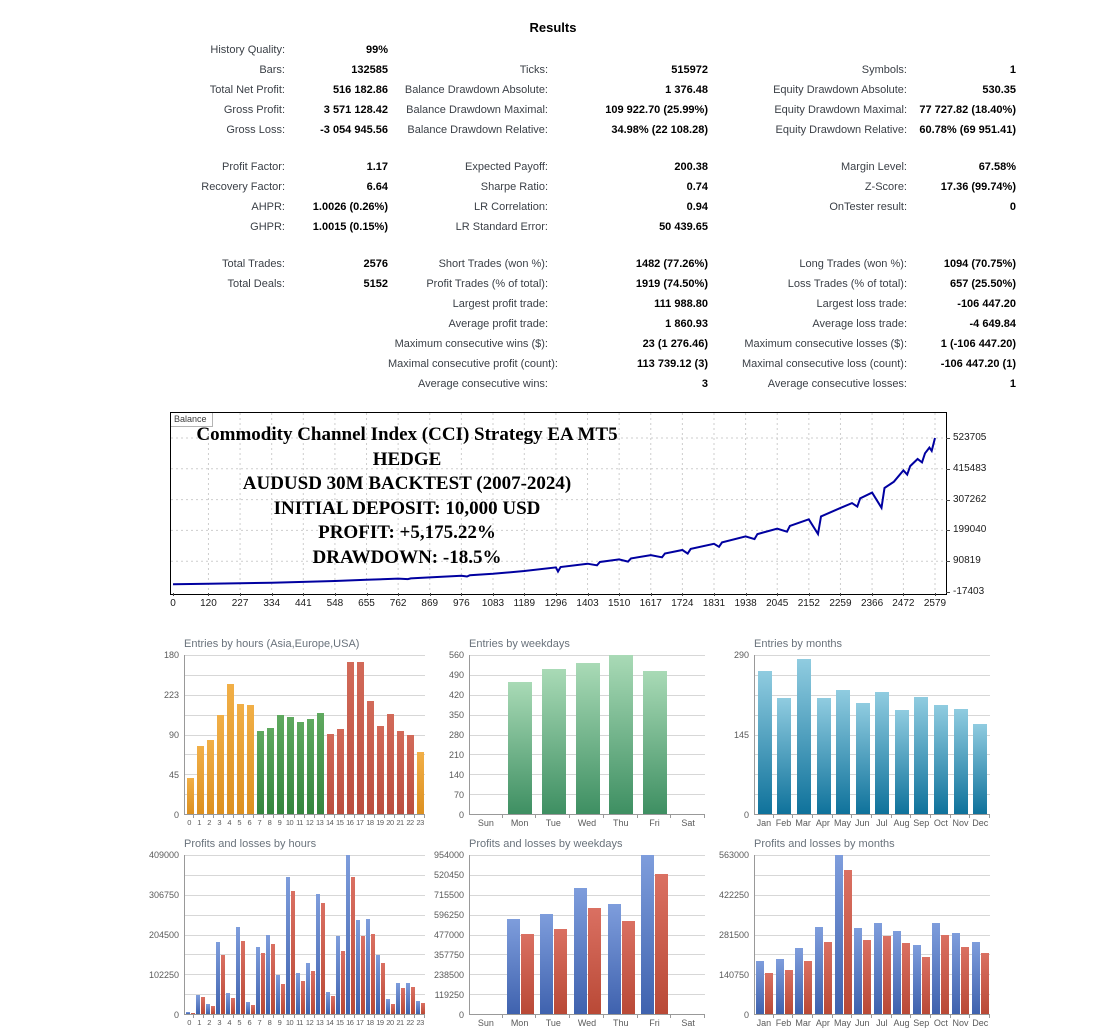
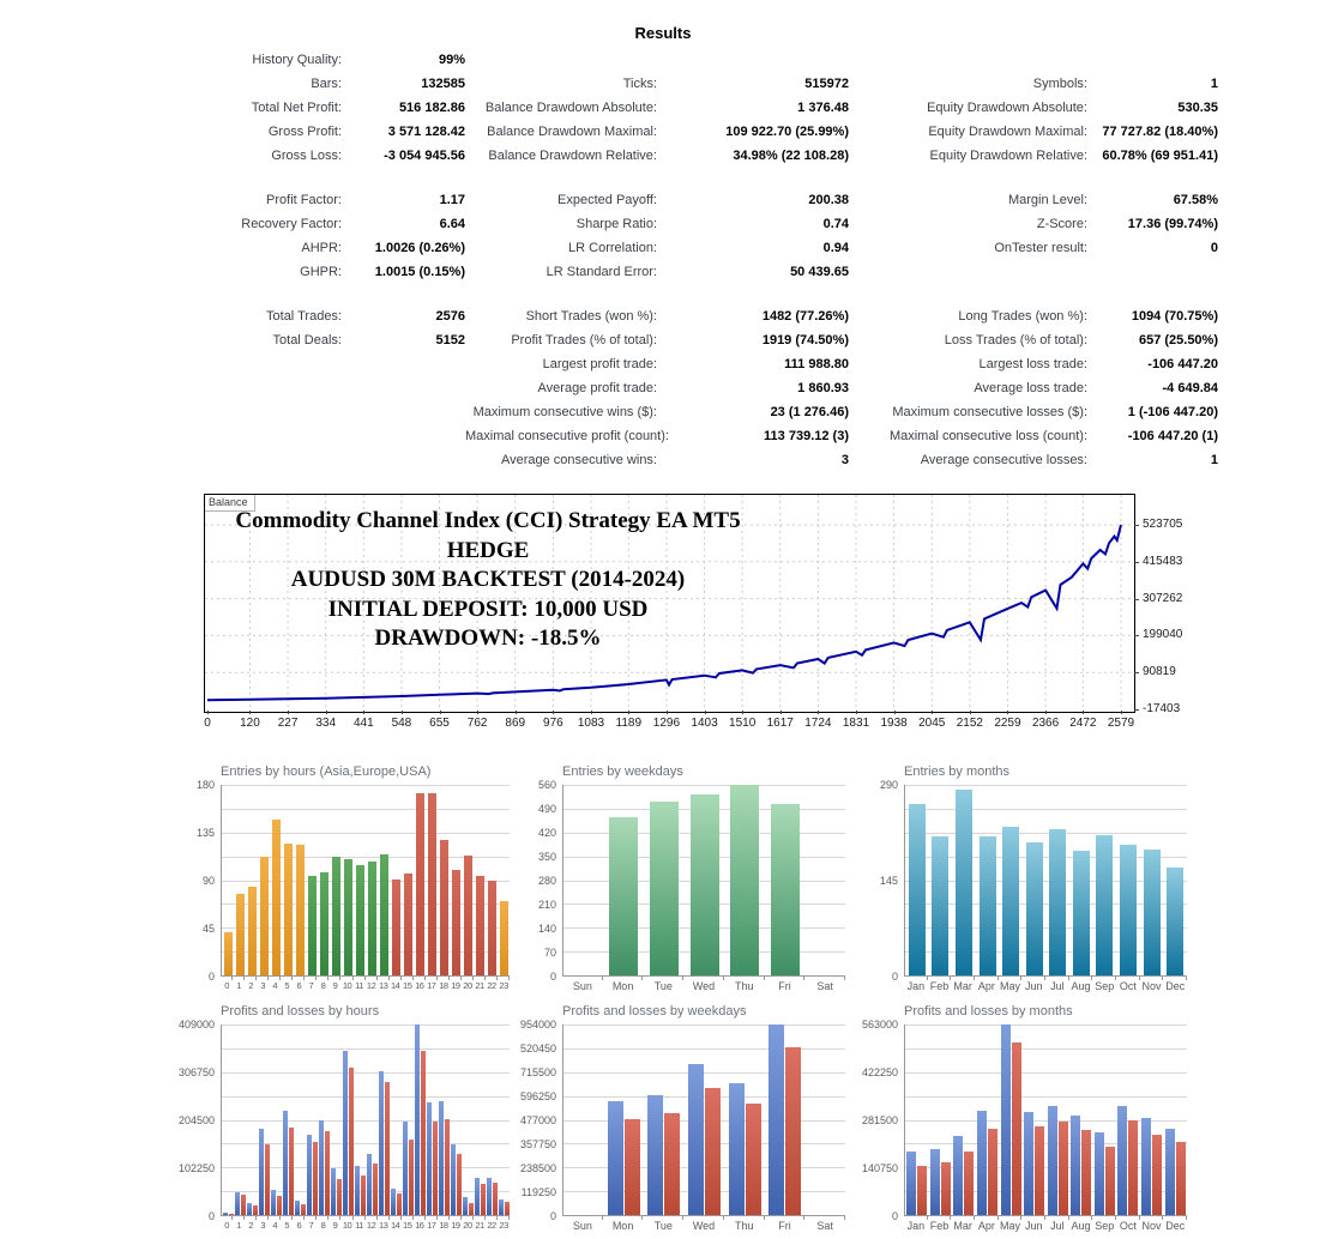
  Results
  History Quality:
  99%
  Bars:
  132585
  Ticks:
  515972
  Symbols:
  1
  Total Net Profit:
  516 182.86
  Balance Drawdown Absolute:
  1 376.48
  Equity Drawdown Absolute:
  530.35
  Gross Profit:
  3 571 128.42
  Balance Drawdown Maximal:
  109 922.70 (25.99%)
  Equity Drawdown Maximal:
  77 727.82 (18.40%)
  Gross Loss:
  -3 054 945.56
  Balance Drawdown Relative:
  34.98% (22 108.28)
  Equity Drawdown Relative:
  60.78% (69 951.41)
  Profit Factor:
  1.17
  Expected Payoff:
  200.38
  Margin Level:
  67.58%
  Recovery Factor:
  6.64
  Sharpe Ratio:
  0.74
  Z-Score:
  17.36 (99.74%)
  AHPR:
  1.0026 (0.26%)
  LR Correlation:
  0.94
  OnTester result:
  0
  GHPR:
  1.0015 (0.15%)
  LR Standard Error:
  50 439.65
  Total Trades:
  2576
  Short Trades (won %):
  1482 (77.26%)
  Long Trades (won %):
  1094 (70.75%)
  Total Deals:
  5152
  Profit Trades (% of total):
  1919 (74.50%)
  Loss Trades (% of total):
  657 (25.50%)
  Largest profit trade:
  111 988.80
  Largest loss trade:
  -106 447.20
  Average profit trade:
  1 860.93
  Average loss trade:
  -4 649.84
  Maximum consecutive wins ($):
  23 (1 276.46)
  Maximum consecutive losses ($):
  1 (-106 447.20)
  Maximal consecutive profit (coun
  113 739.12 (3)
  Maximal consecutive loss (count):
  -106 447.20 (1)
  Average consecutive wins:
  3
  Average consecutive losses:
  1
  Balance
  Commodity Channel Index (CCI) Strategy EA MT5
  HEDGE
- AUDUSD 30M BACKTEST (2007-2024)
+ AUDUSD 30M BACKTEST (2014-2024)
  INITIAL DEPOSIT: 10,000 USD
- PROFIT: +5,175.22%
  DRAWDOWN: -18.5%
  523705
  415483
  307262
  199040
  90819
  -17403
  0
  120
  227
  334
  441
  548
  655
  762
  869
  976
  1083
  1189
  1296
  1403
  1510
  1617
  1724
  1831
  1938
  2045
  2152
  2259
  2366
  2472
  2579
  Entries by hours (Asia,Europe,USA)
  180
- 223
+ 135
  90
  45
  0
  0
  1
  2
  3
  4
  5
  6
  7
  8
  9
  10
  11
  12
  13
  14
  15
  16
  17
  18
  19
  20
  21
  22
  23
  Entries by weekdays
  560
  490
  420
  350
  280
  210
  140
  70
  0
  Sun
  Mon
  Tue
  Wed
  Thu
  Fri
  Sat
  Entries by months
  290
  145
  0
  Jan
  Feb
  Mar
  Apr
  May
  Jun
  Jul
  Aug
  Sep
  Oct
  Nov
  Dec
  Profits and losses by hours
  409000
  306750
  204500
  102250
  0
  0
  1
  2
  3
  4
  5
  6
  7
  8
  9
  10
  11
  12
  13
  14
  15
  16
  17
  18
  19
  20
  21
  22
  23
  Profits and losses by weekdays
  954000
  520450
  715500
  596250
  477000
  357750
  238500
  119250
  0
  Sun
  Mon
  Tue
  Wed
  Thu
  Fri
  Sat
  Profits and losses by months
  563000
  422250
  281500
  140750
  0
  Jan
  Feb
  Mar
  Apr
  May
  Jun
  Jul
  Aug
  Sep
  Oct
  Nov
  Dec
